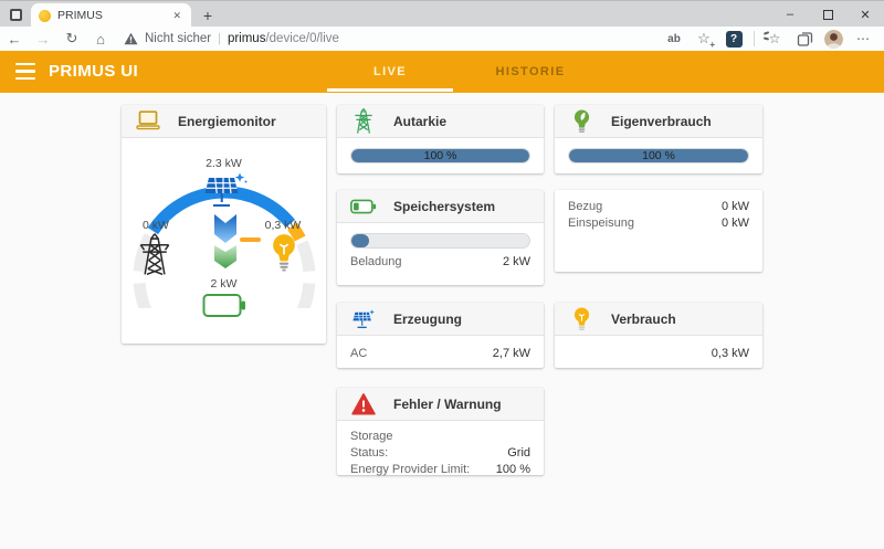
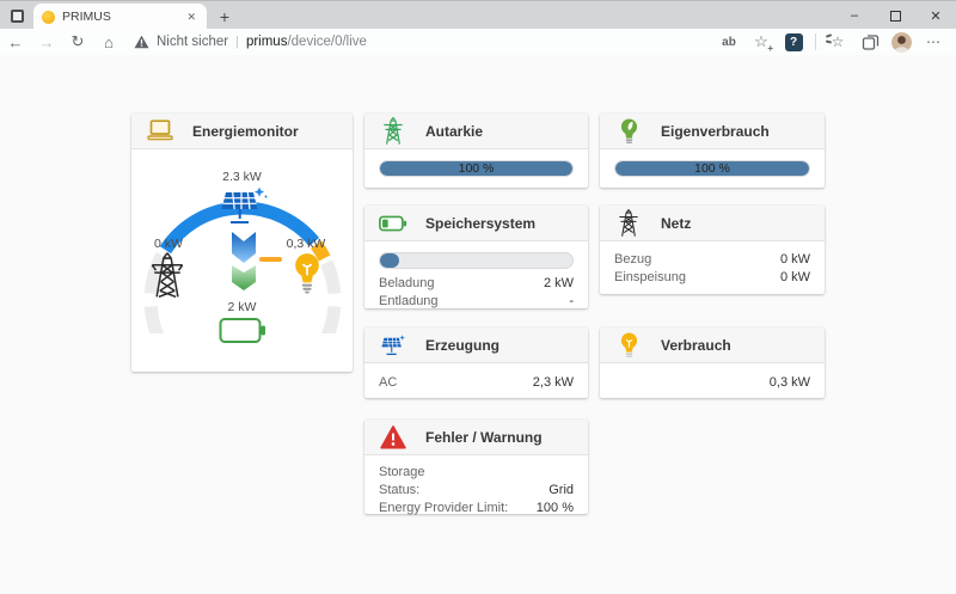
  PRIMUS
  ✕
  +
  –
  ✕
  ←
  →
  ↻
  ⌂
  Nicht sicher
  |
  primus/device/0/live
  ab
  ☆
  +
  ?
  ☆
  ⋯
- PRIMUS UI
- LIVE
- HISTORIE
  Energiemonitor
  2.3 kW
  0 kW
  0,3 kW
  2 kW
  Autarkie
  100 %
  Eigenverbrauch
  100 %
  Speichersystem
  Beladung
  2 kW
+ Entladung
+ -
+ Netz
  Bezug
  0 kW
  Einspeisung
  0 kW
  Erzeugung
  AC
- 2,7 kW
+ 2,3 kW
  Verbrauch
  0,3 kW
  Fehler / Warnung
  Storage
  Status:
  Grid
  Energy Provider Limit:
  100 %
